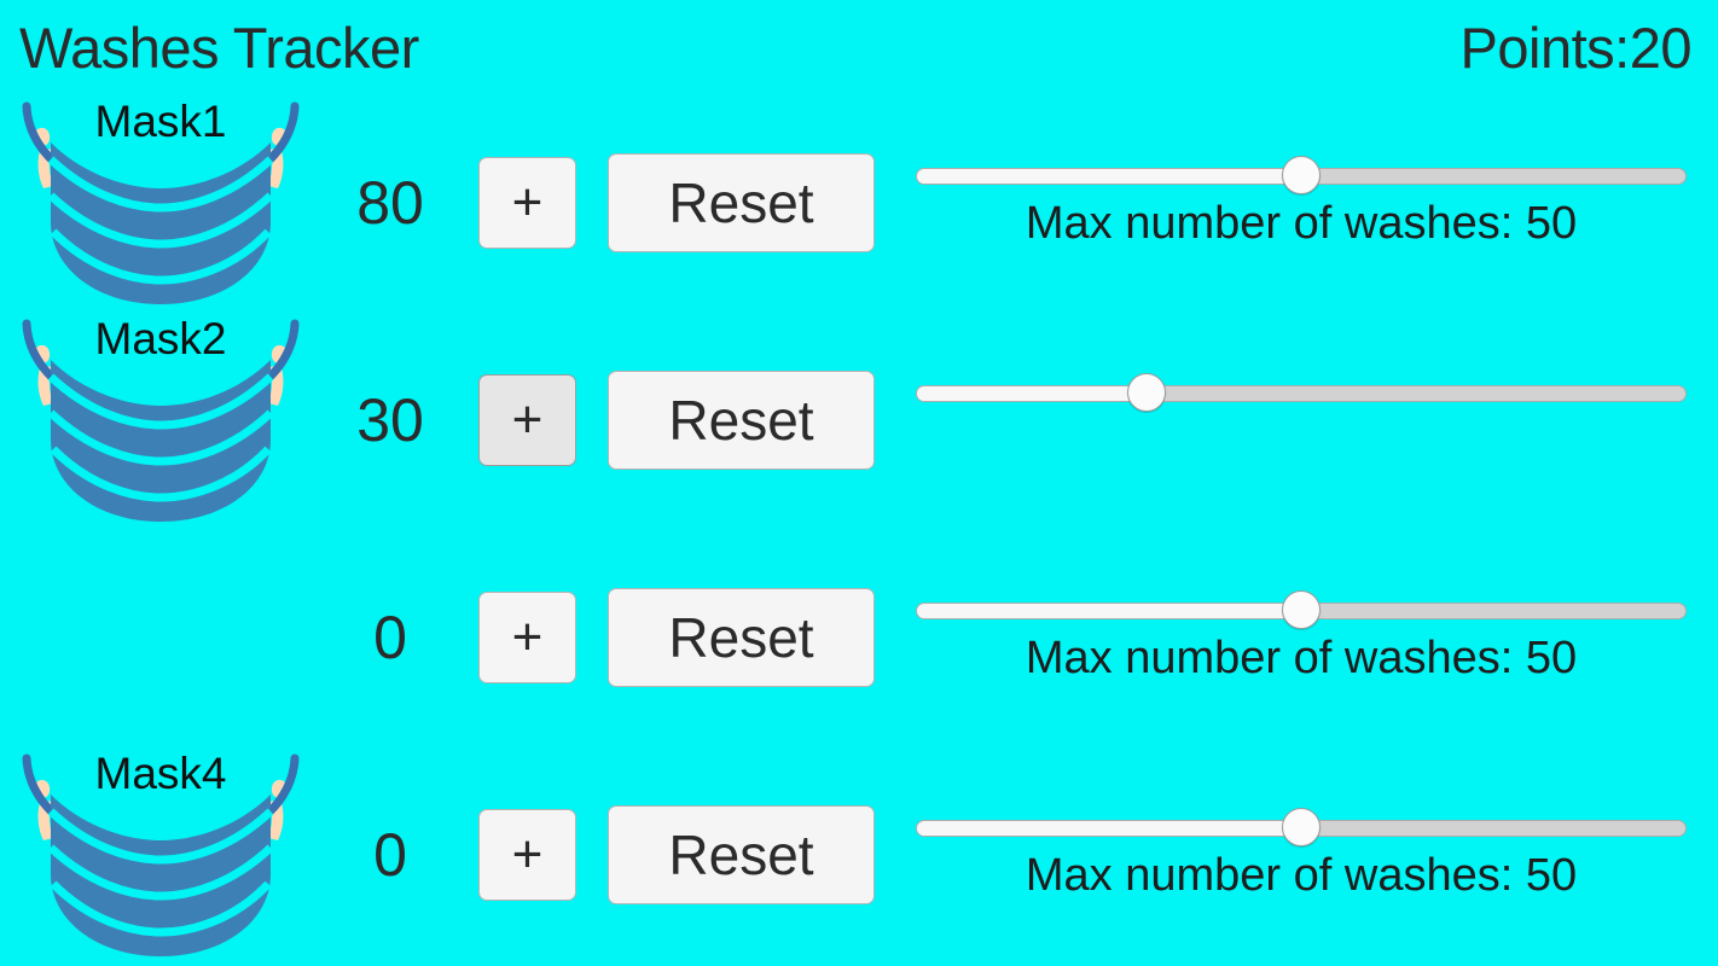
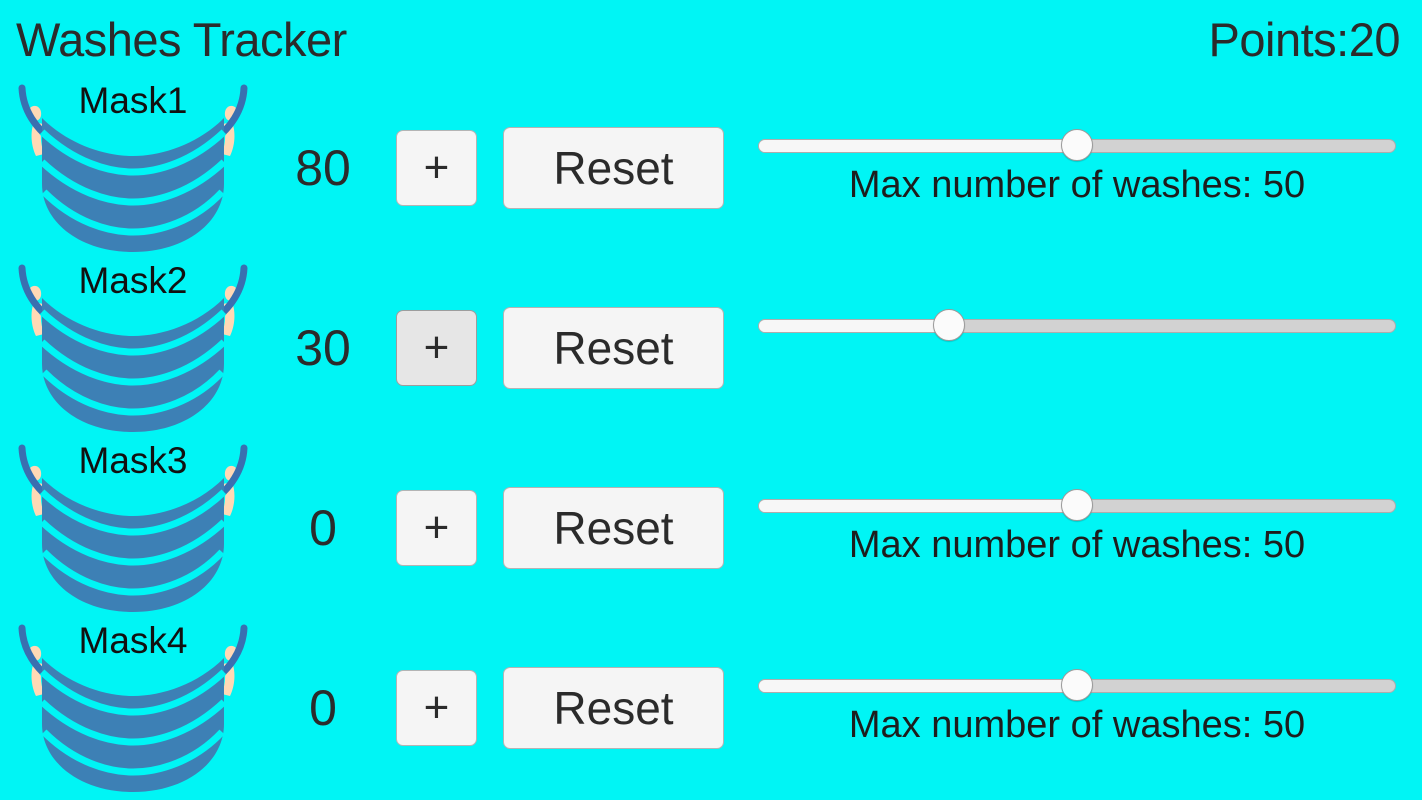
  Washes Tracker
  Points:20
  Mask1
  80
  +
  Reset
  Max number of washes: 50
  Mask2
  30
  +
  Reset
+ Mask3
  0
  +
  Reset
  Max number of washes: 50
  Mask4
  0
  +
  Reset
  Max number of washes: 50
